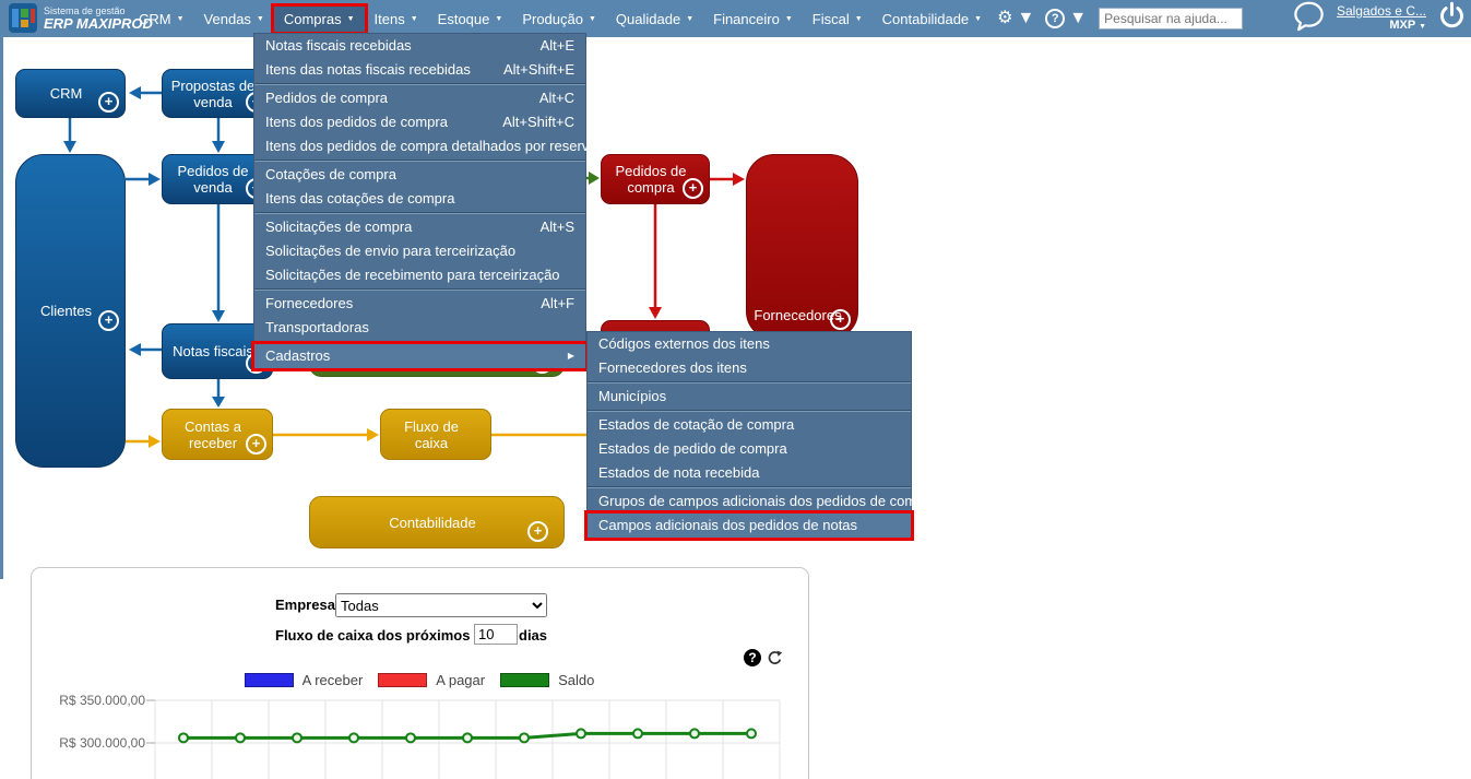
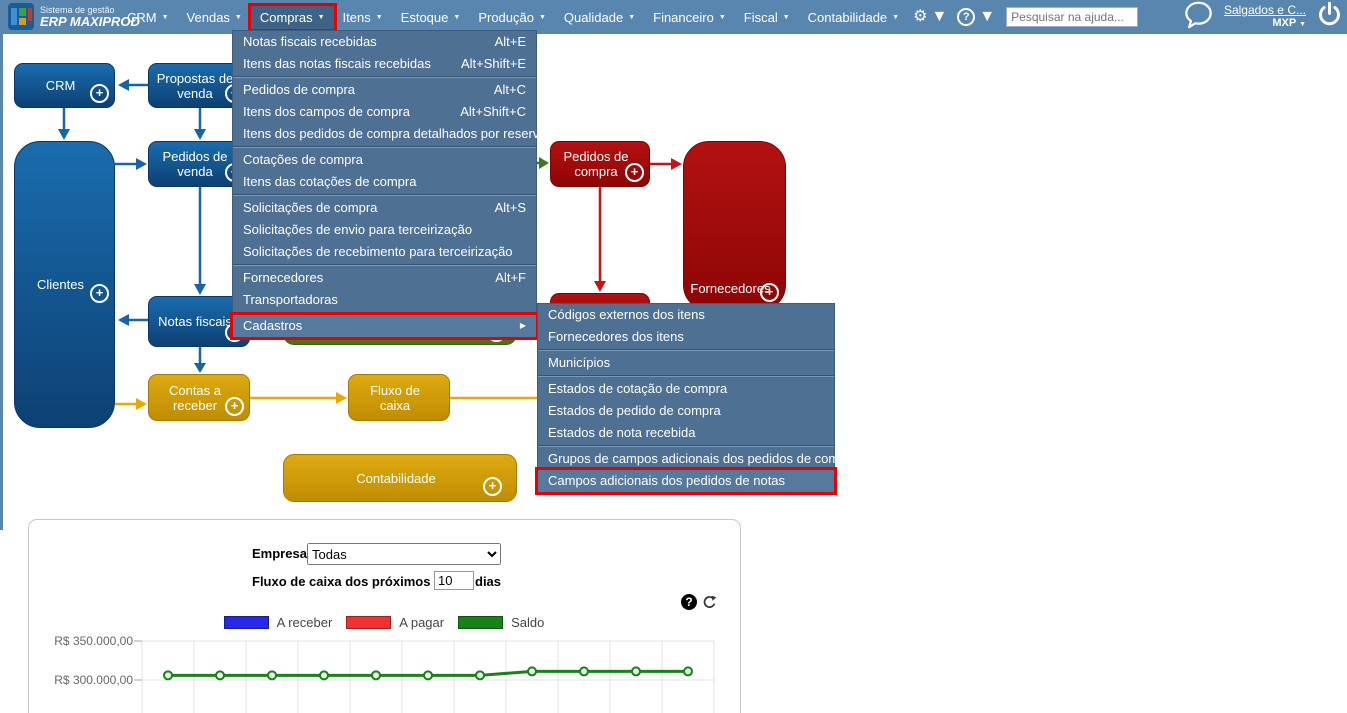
  Sistema de gestão
  ERP MAXIPROD
  CRM
  Vendas
  Compras
  Itens
  Estoque
  Produção
  Qualidade
  Financeiro
  Fiscal
  Contabilidade
  ⚙
  ▼
  ?
  ▼
  Pesquisar na ajuda...
  Salgados e C...
  MXP
  CRM
  +
  Propostas de venda
  Clientes
  +
  Pedidos de venda
  Notas fiscais
  Contas a receber
  +
  Fluxo de caixa
  Contabilidade
  +
  Pedidos de compra
  +
  Fornecedores
  +
  Notas fiscais recebidas
  Alt+E
  Itens das notas fiscais recebidas
  Alt+Shift+E
  Pedidos de compra
  Alt+C
- Itens dos pedidos de compra
+ Itens dos campos de compra
  Alt+Shift+C
  Itens dos pedidos de compra detalhados por reserva
  Cotações de compra
  Itens das cotações de compra
  Solicitações de compra
  Alt+S
  Solicitações de envio para terceirização
  Solicitações de recebimento para terceirização
  Fornecedores
  Alt+F
  Transportadoras
  Cadastros
  ▶
  Códigos externos dos itens
  Fornecedores dos itens
  Municípios
  Estados de cotação de compra
  Estados de pedido de compra
  Estados de nota recebida
  Grupos de campos adicionais dos pedidos de compra
  Campos adicionais dos pedidos de notas
  Empresa
  Todas
  Fluxo de caixa dos próximos
  10
  dias
  ?
  A receber
  A pagar
  Saldo
  R$ 350.000,00
  R$ 300.000,00
